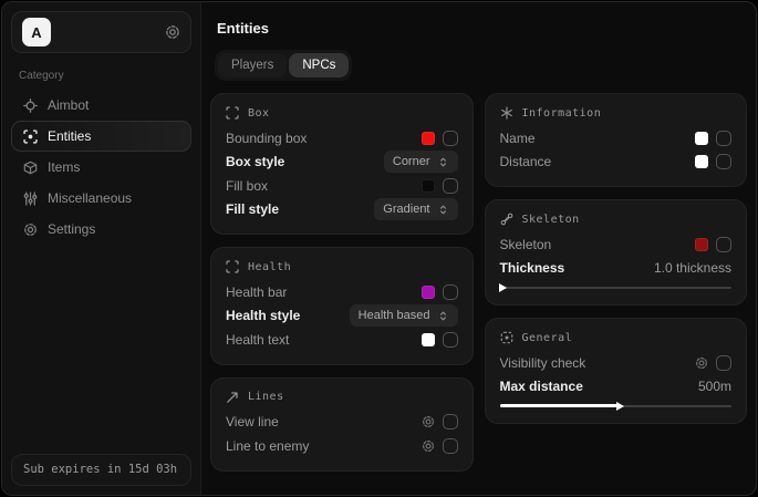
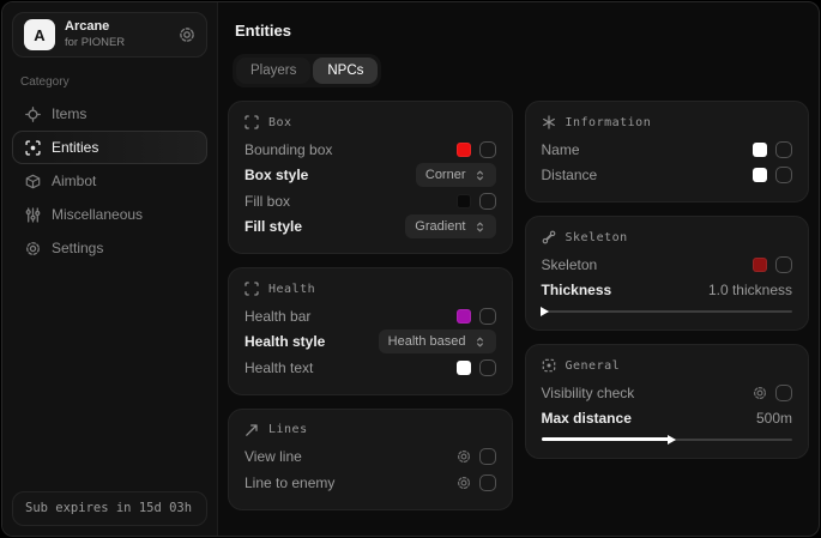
  A
+ Arcane
+ for PIONER
  Category
- Aimbot
+ Items
  Entities
- Items
+ Aimbot
  Miscellaneous
  Settings
  Sub expires in 15d 03h
  Entities
  Players
  NPCs
  Box
  Bounding box
  Box style
  Corner
  Fill box
  Fill style
  Gradient
  Health
  Health bar
  Health style
  Health based
  Health text
  Lines
  View line
  Line to enemy
  Information
  Name
  Distance
  Skeleton
  Skeleton
  Thickness
  1.0 thickness
  General
  Visibility check
  Max distance
  500m
